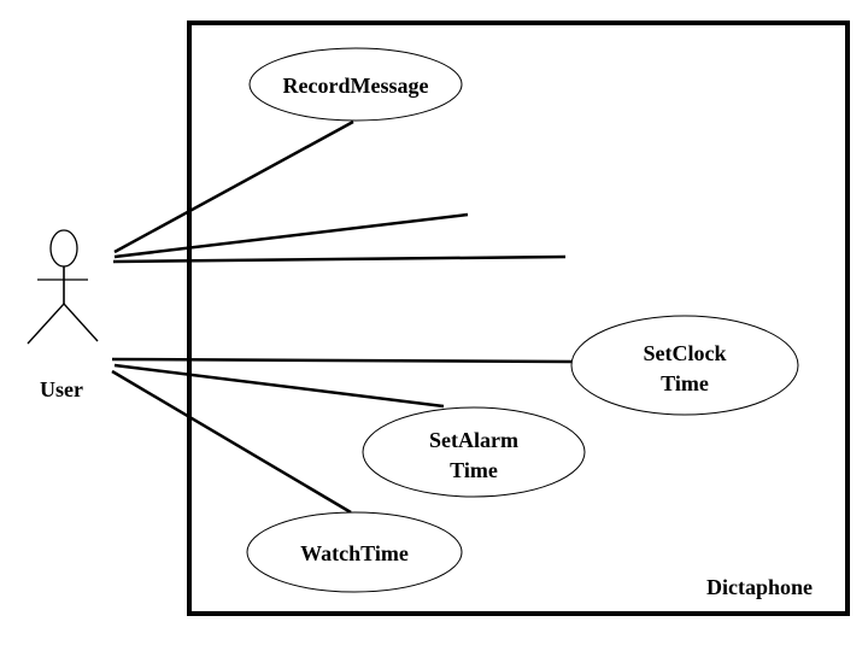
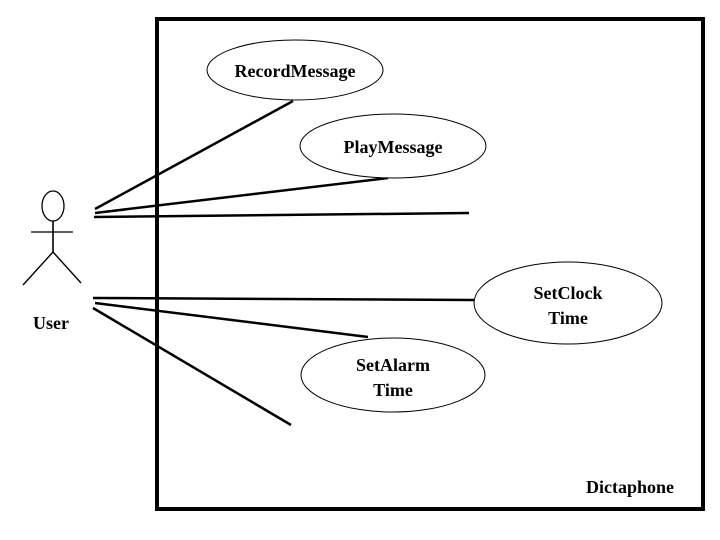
  User
  RecordMessage
+ PlayMessage
  SetClock
  Time
  SetAlarm
  Time
- WatchTime
  Dictaphone
